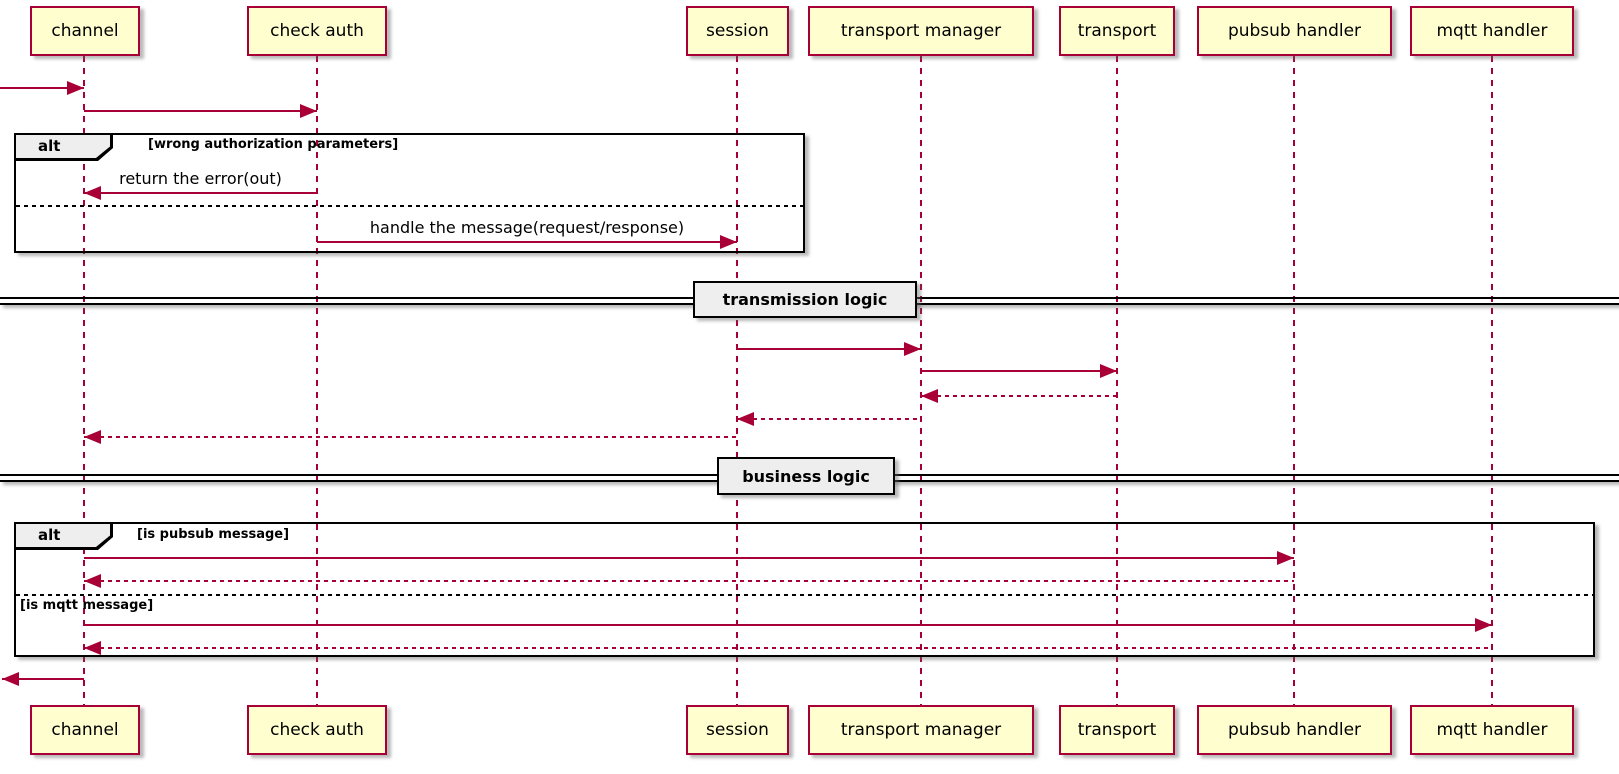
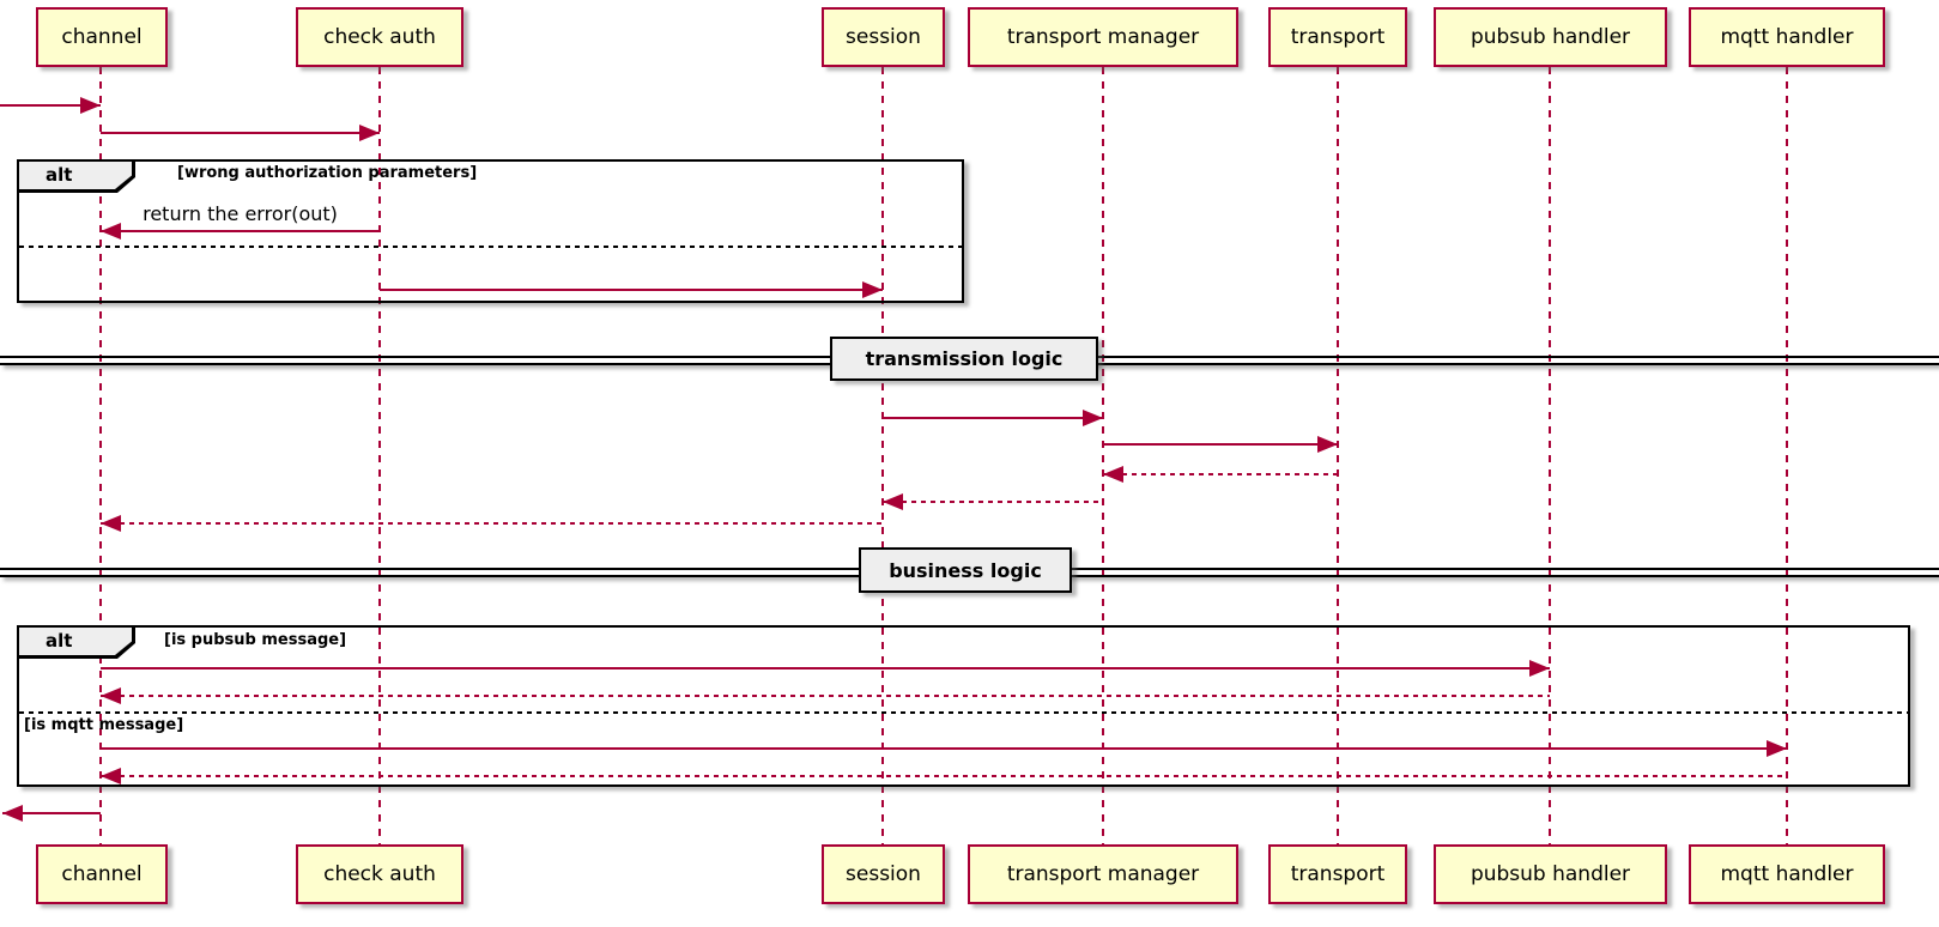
  transmission logic
  business logic
  alt
  [wrong authorization parameters]
  alt
  [is pubsub message]
  [is mqtt message]
  return the error(out)
- handle the message(request/response)
  channel
  channel
  check auth
  check auth
  session
  session
  transport manager
  transport manager
  transport
  transport
  pubsub handler
  pubsub handler
  mqtt handler
  mqtt handler
